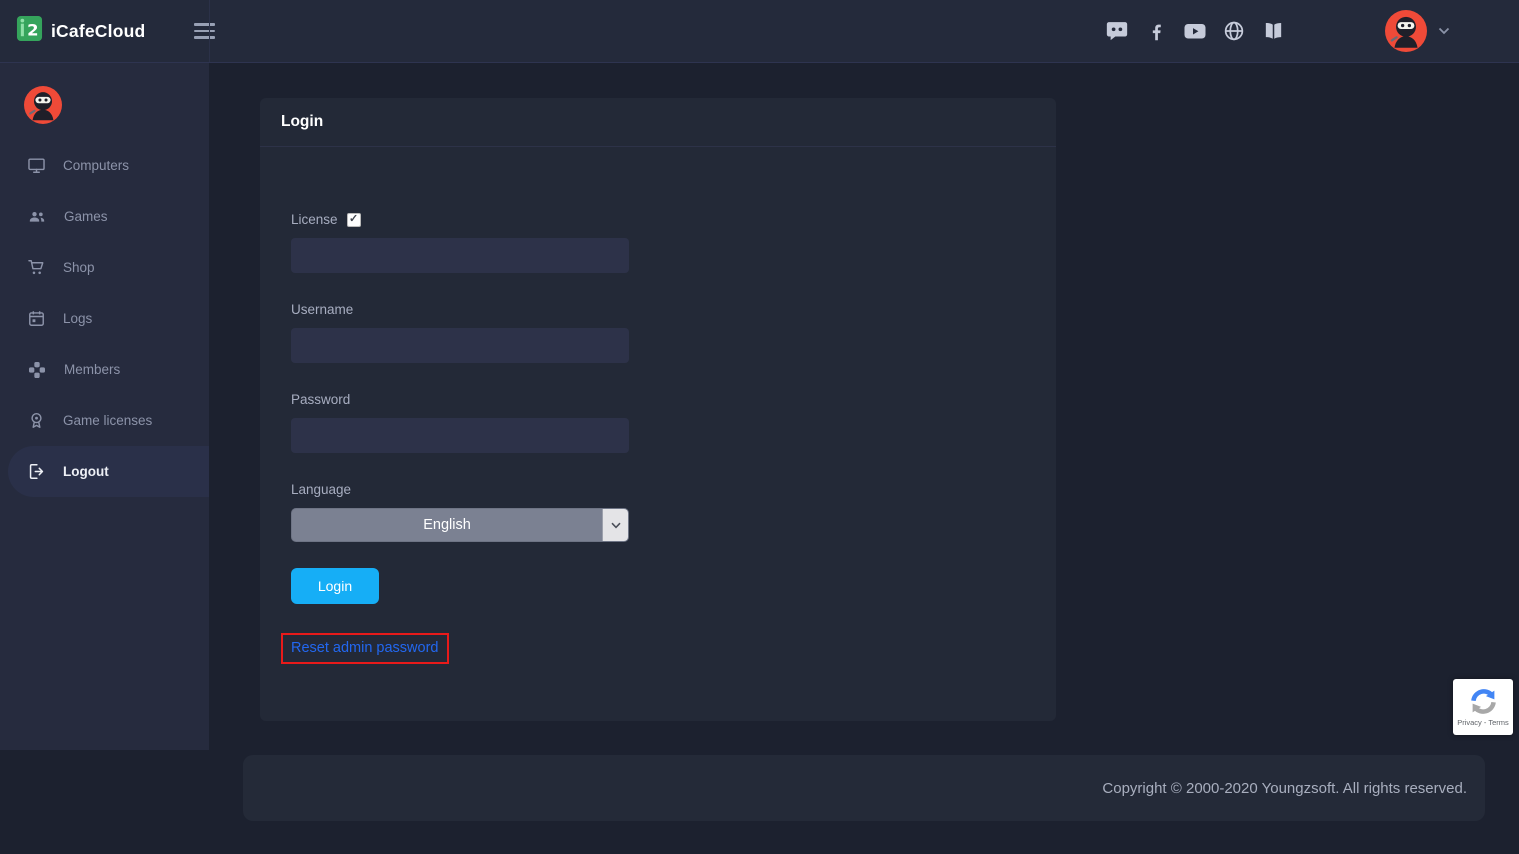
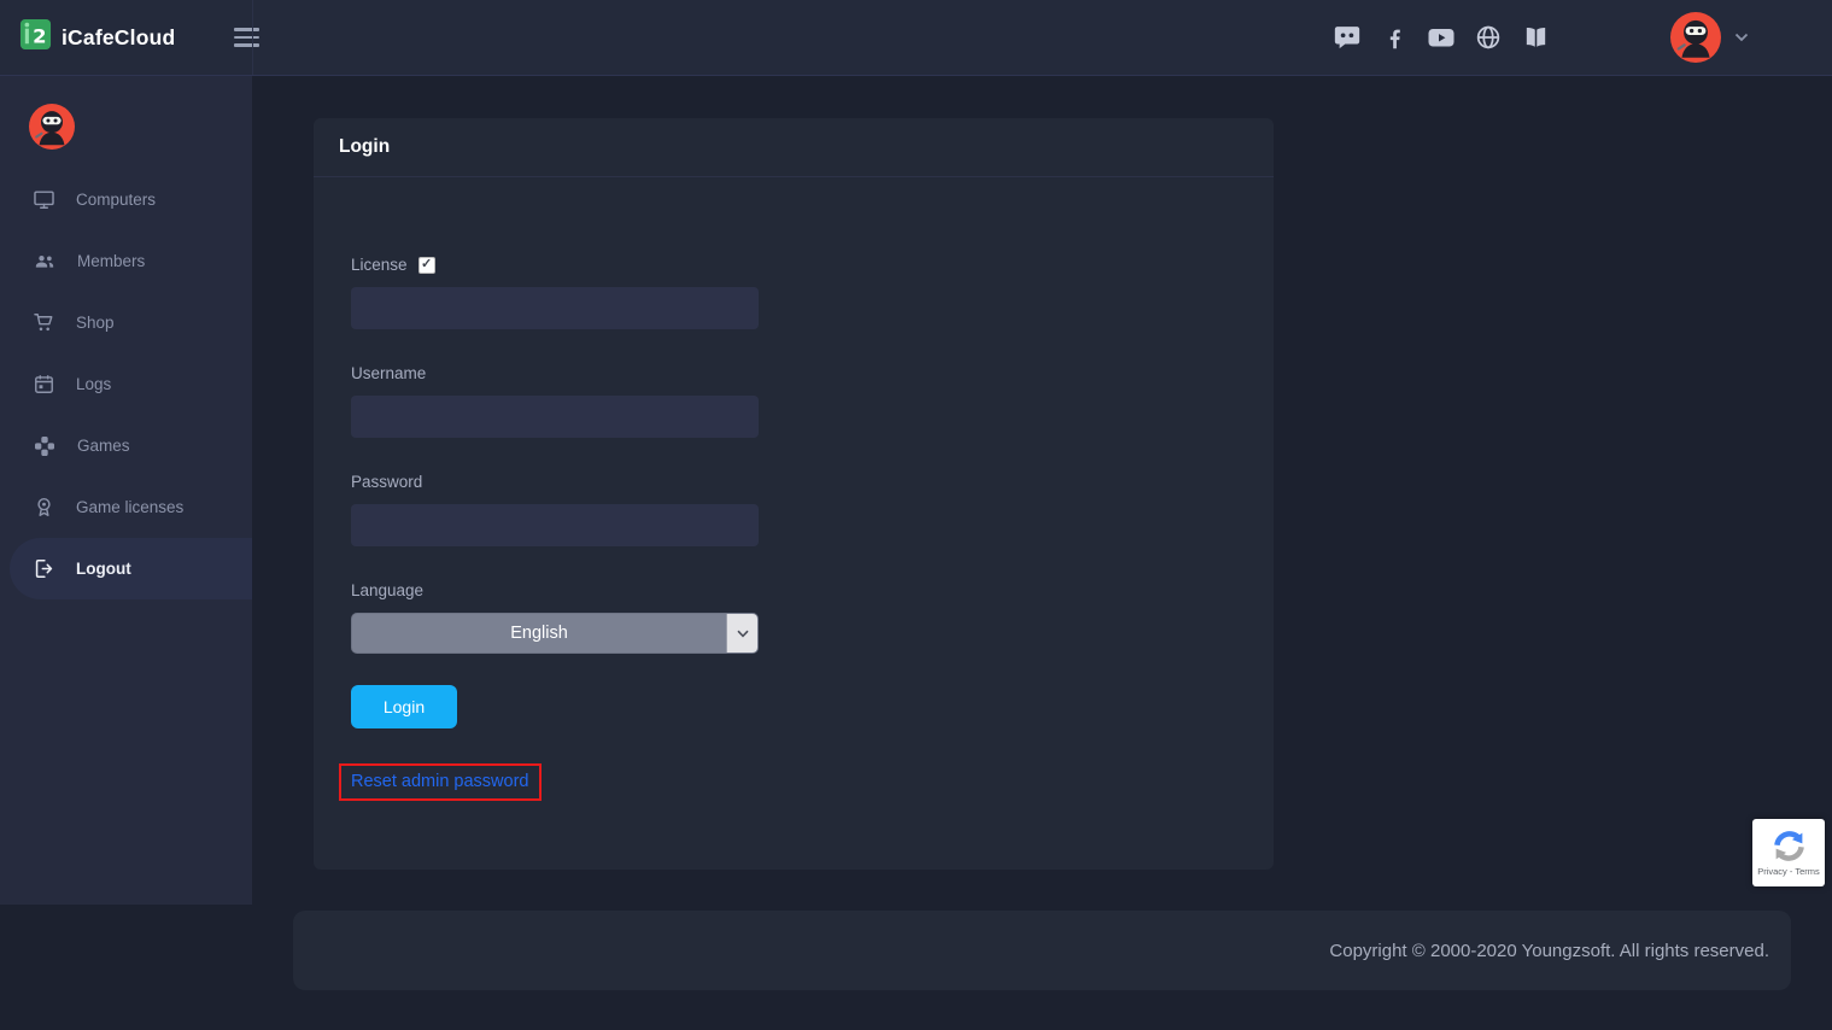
  2
  iCafeCloud
  Computers
- Games
+ Members
  Shop
  Logs
- Members
+ Games
  Game licenses
  Logout
  Login
  License
  Username
  Password
  Language
  English
  Login
  Reset admin password
  Copyright © 2000-2020 Youngzsoft. All rights reserved.
  Privacy - Terms
